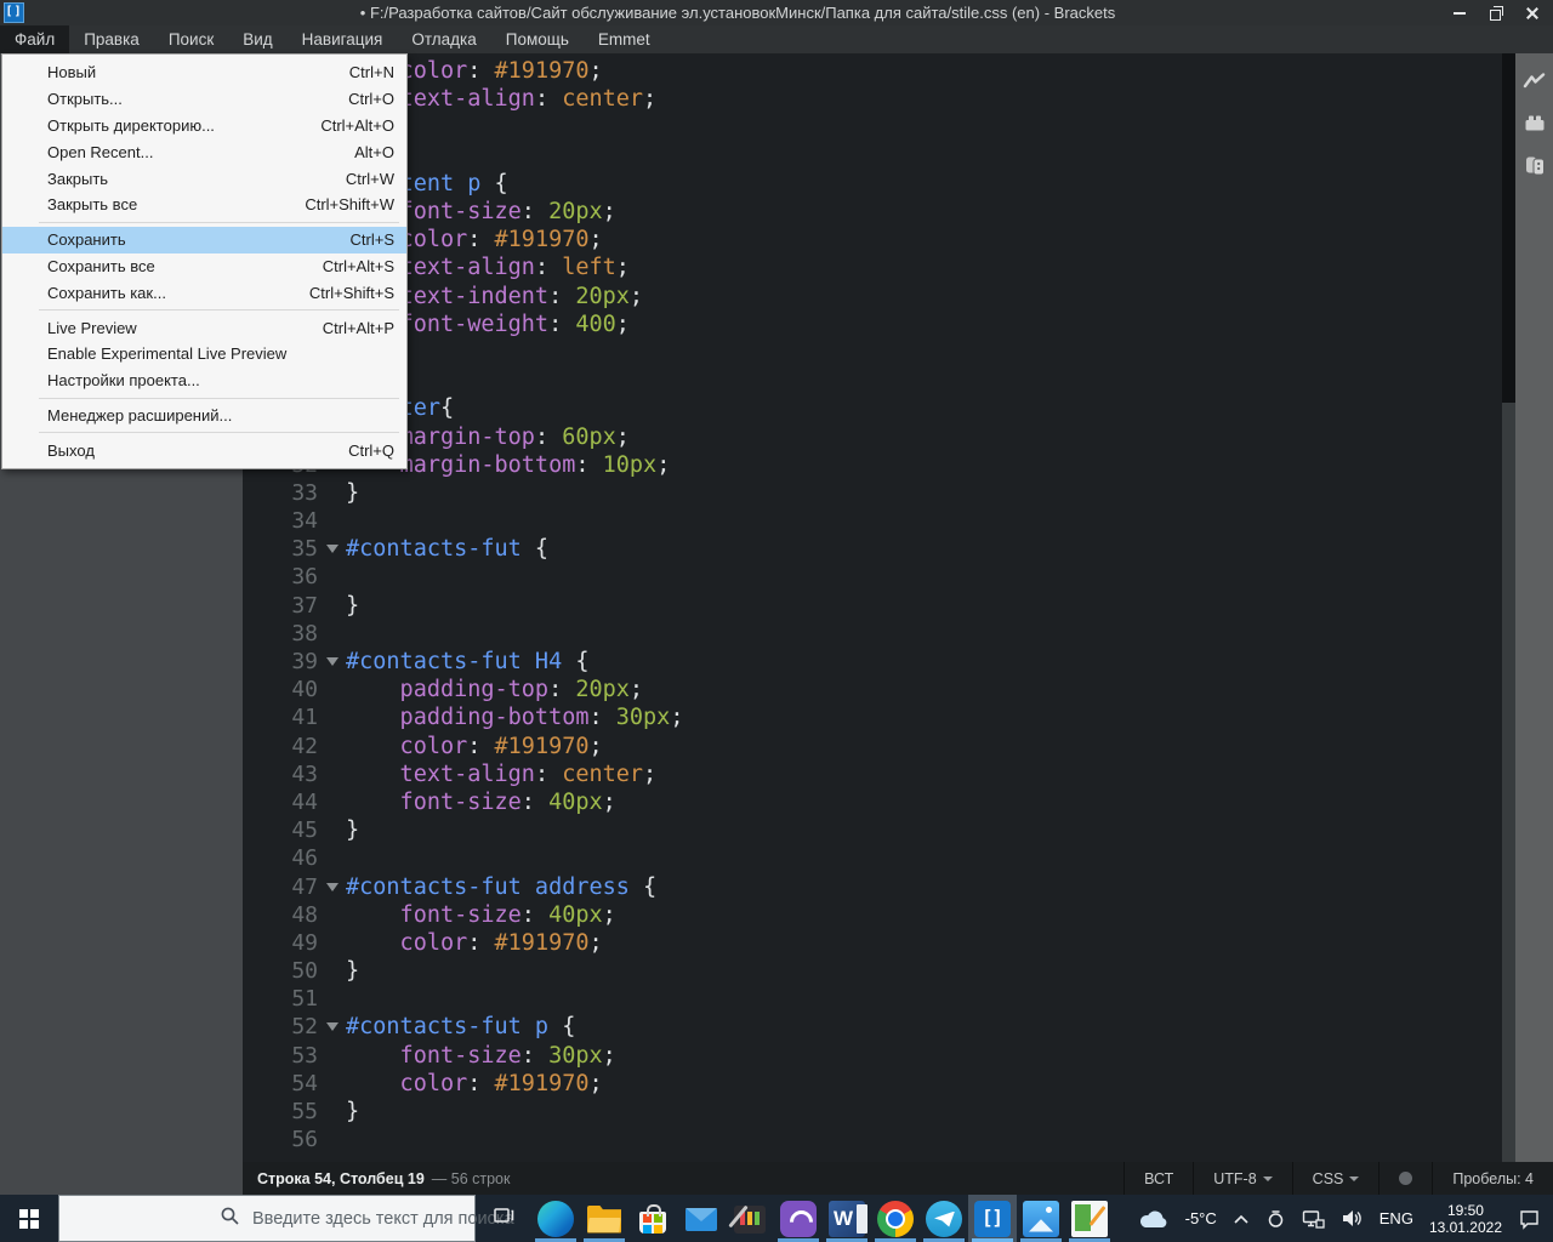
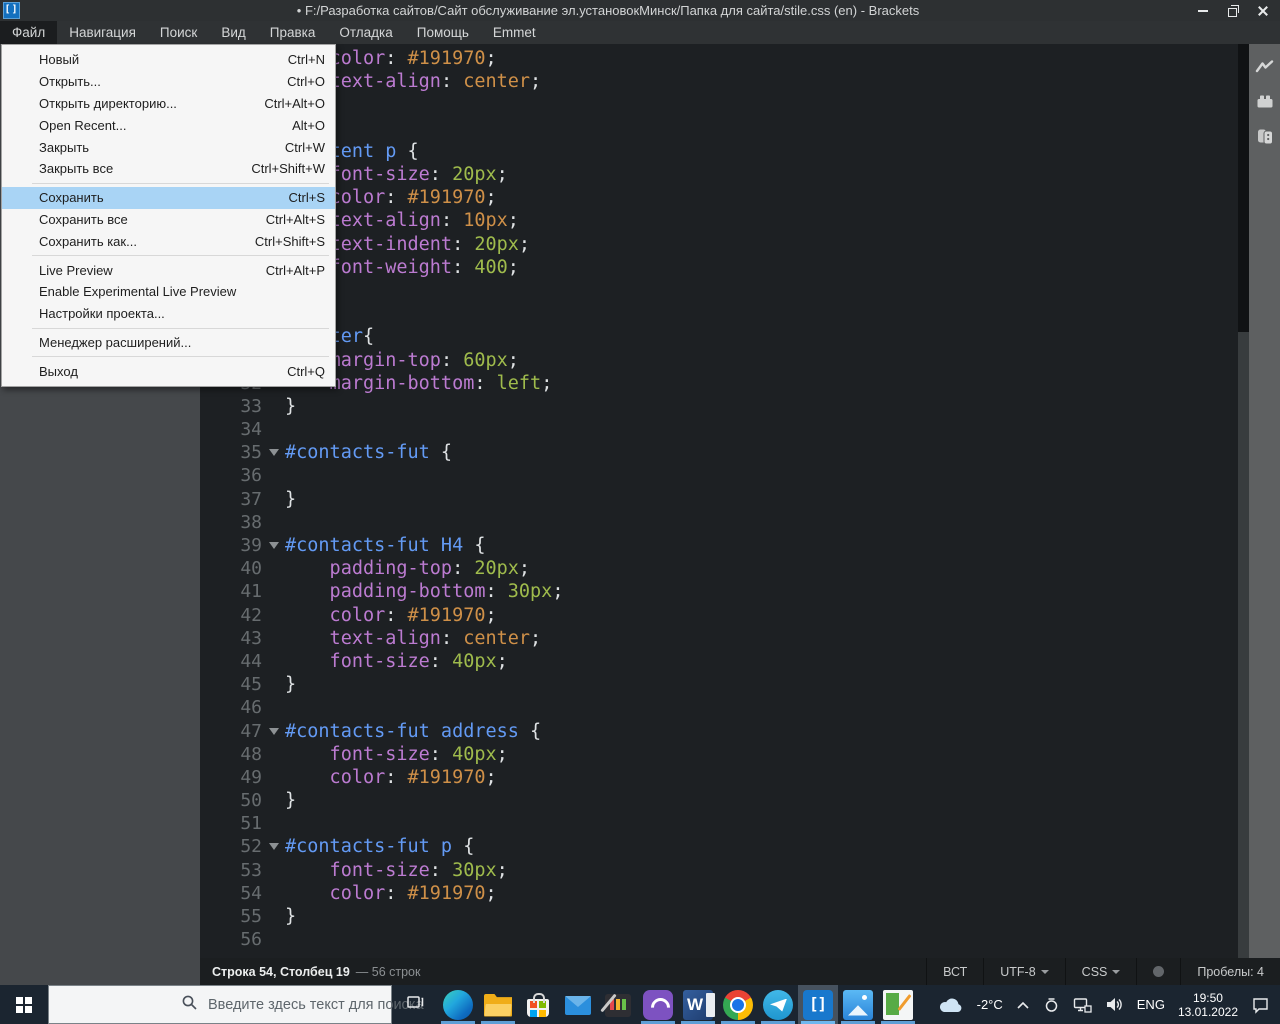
  • F:/Разработка сайтов/Сайт обслуживание эл.установокМинск/Папка для сайта/stile.css (en) - Brackets
  Файл
- Правка
+ Навигация
  Поиск
  Вид
- Навигация
+ Правка
  Отладка
  Помощь
  Emmet
  olor: #191970;
  ext-align: center;
  ont-size: 20px;
  olor: #191970;
- ext-align: left;
+ ext-align: 10px;
  ext-indent: 20px;
  ont-weight: 400;
  argin-top: 60px;
- argin-bottom: 10px;
+ argin-bottom: left;
  33
  }
  34
  35
  #contacts-fut {
  36
  37
  }
  38
  39
  #contacts-fut H4 {
  40
  padding-top: 20px;
  41
  padding-bottom: 30px;
  42
  color: #191970;
  43
  text-align: center;
  44
  font-size: 40px;
  45
  }
  46
  47
  #contacts-fut address {
  48
  font-size: 40px;
  49
  color: #191970;
  50
  }
  51
  52
  #contacts-fut p {
  53
  font-size: 30px;
  54
  color: #191970;
  55
  }
  56
  Строка 54, Столбец 19
  — 56 строк
  ВСТ
  UTF-8
  CSS
  Пробелы: 4
  Новый
  Ctrl+N
  Открыть...
  Ctrl+O
  Открыть директорию...
  Ctrl+Alt+O
  Open Recent...
  Alt+O
  Закрыть
  Ctrl+W
  Закрыть все
  Ctrl+Shift+W
  Сохранить
  Ctrl+S
  Сохранить все
  Ctrl+Alt+S
  Сохранить как...
  Ctrl+Shift+S
  Live Preview
  Ctrl+Alt+P
  Enable Experimental Live Preview
  Настройки проекта...
  Менеджер расширений...
  Выход
  Ctrl+Q
  Введите здесь текст для поиск
- -5°C
+ -2°C
  ENG
  19:50
  13.01.2022
